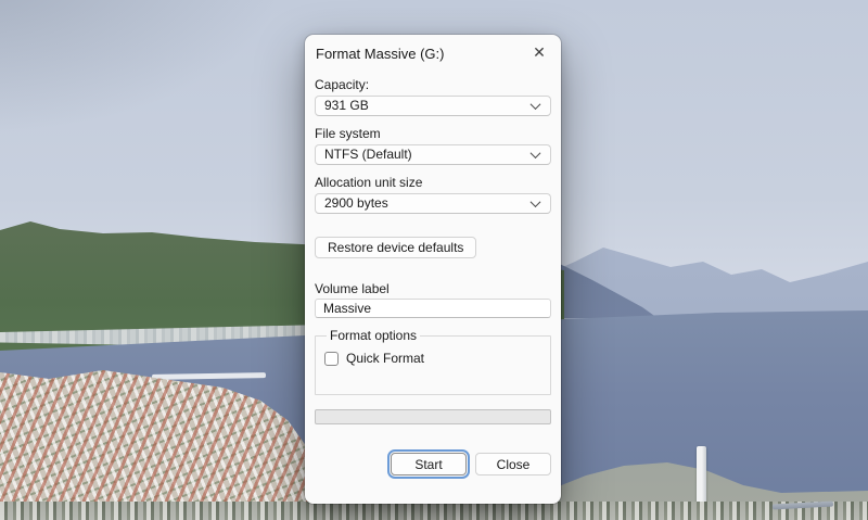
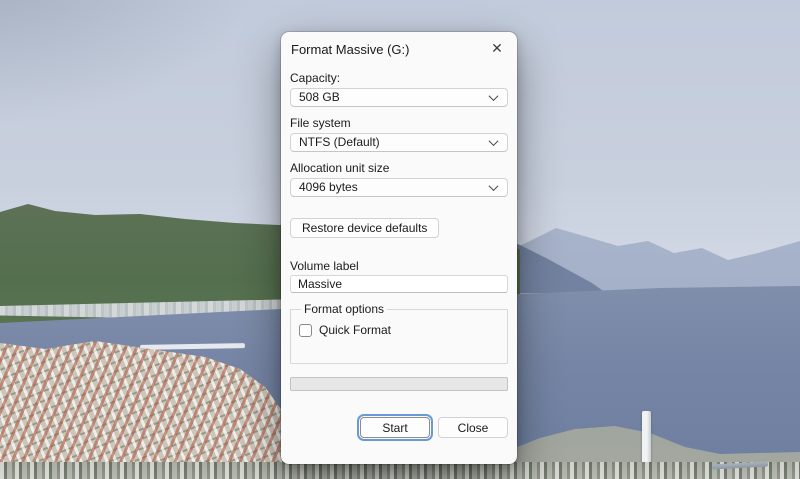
  Format Massive (G:)
  ✕
  Capacity:
- 931 GB
+ 508 GB
  File system
  NTFS (Default)
  Allocation unit size
- 2900 bytes
+ 4096 bytes
  Restore device defaults
  Volume label
  Massive
  Format options
  Quick Format
  Start
  Close
